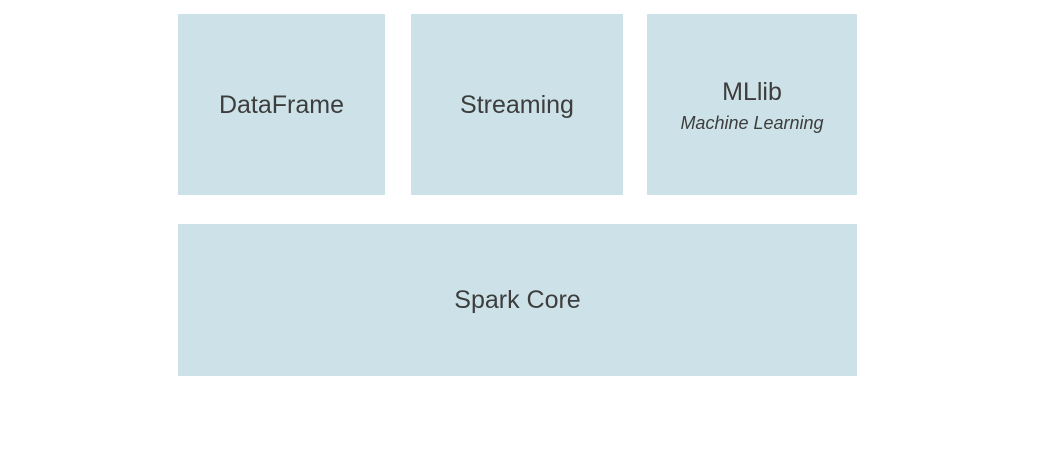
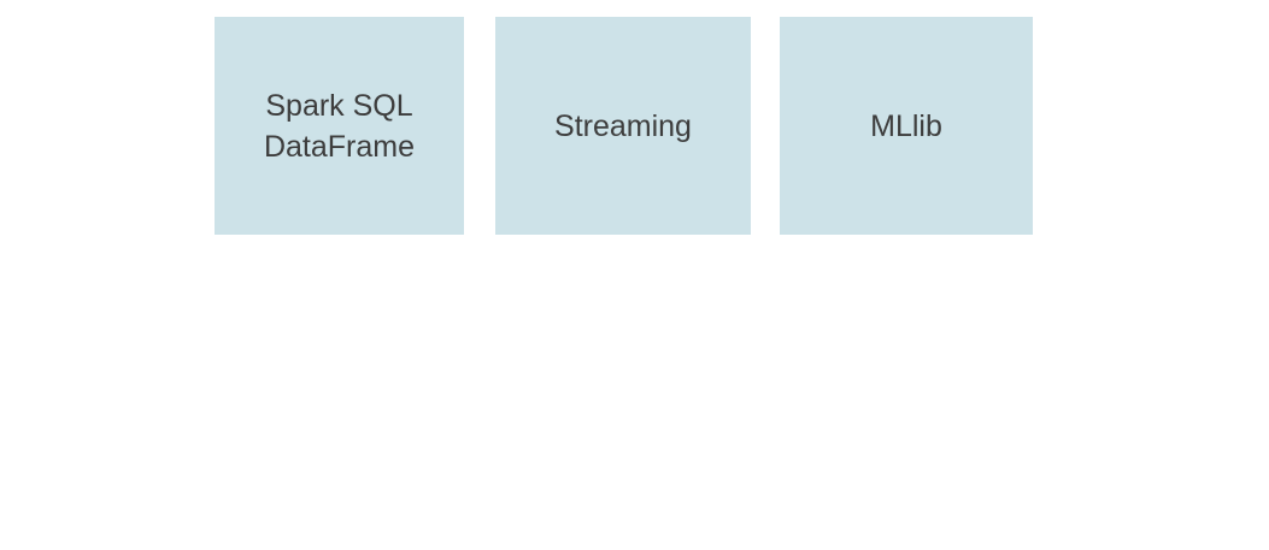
+ Spark SQL
  DataFrame
  Streaming
  MLlib
- Machine Learning
- Spark Core
